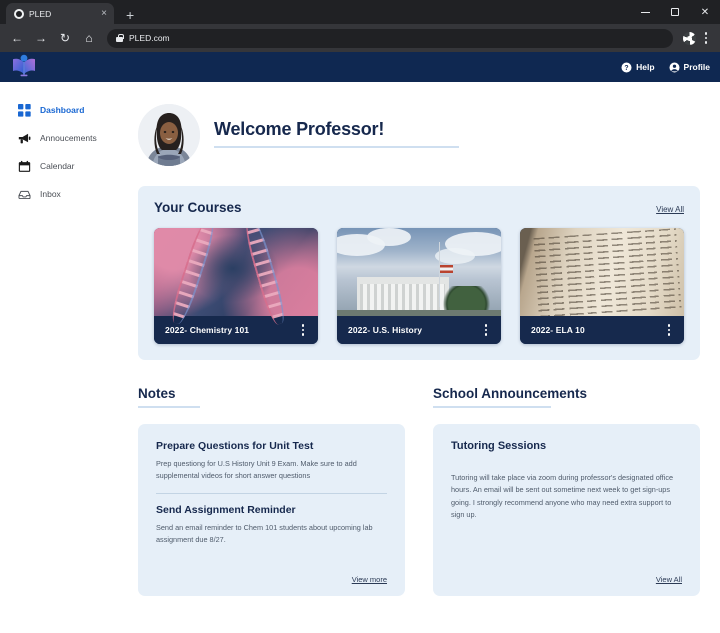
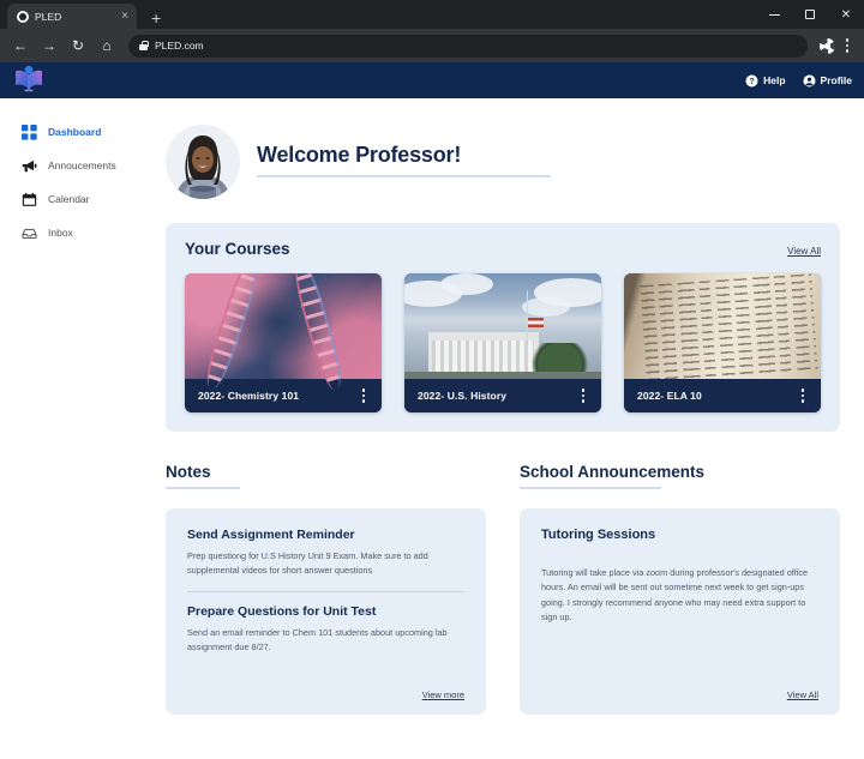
  PLED
  ×
  +
  ✕
  ←
  →
  ↻
  ⌂
  PLED.com
  Help
  Profile
  Dashboard
  Annoucements
  Calendar
  Inbox
  Welcome Professor!
  Your Courses
  View All
  2022- Chemistry 101
  2022- U.S. History
  2022- ELA 10
  Notes
- Prepare Questions for Unit Test
+ Send Assignment Reminder
  Prep questiong for U.S History Unit 9 Exam. Make sure to add supplemental videos for short answer questions
- Send Assignment Reminder
+ Prepare Questions for Unit Test
  Send an email reminder to Chem 101 students about upcoming lab assignment due 8/27.
  View more
  School Announcements
  Tutoring Sessions
  Tutoring will take place via zoom during professor's designated office hours. An email will be sent out sometime next week to get sign-ups going. I strongly recommend anyone who may need extra support to sign up.
  View All
